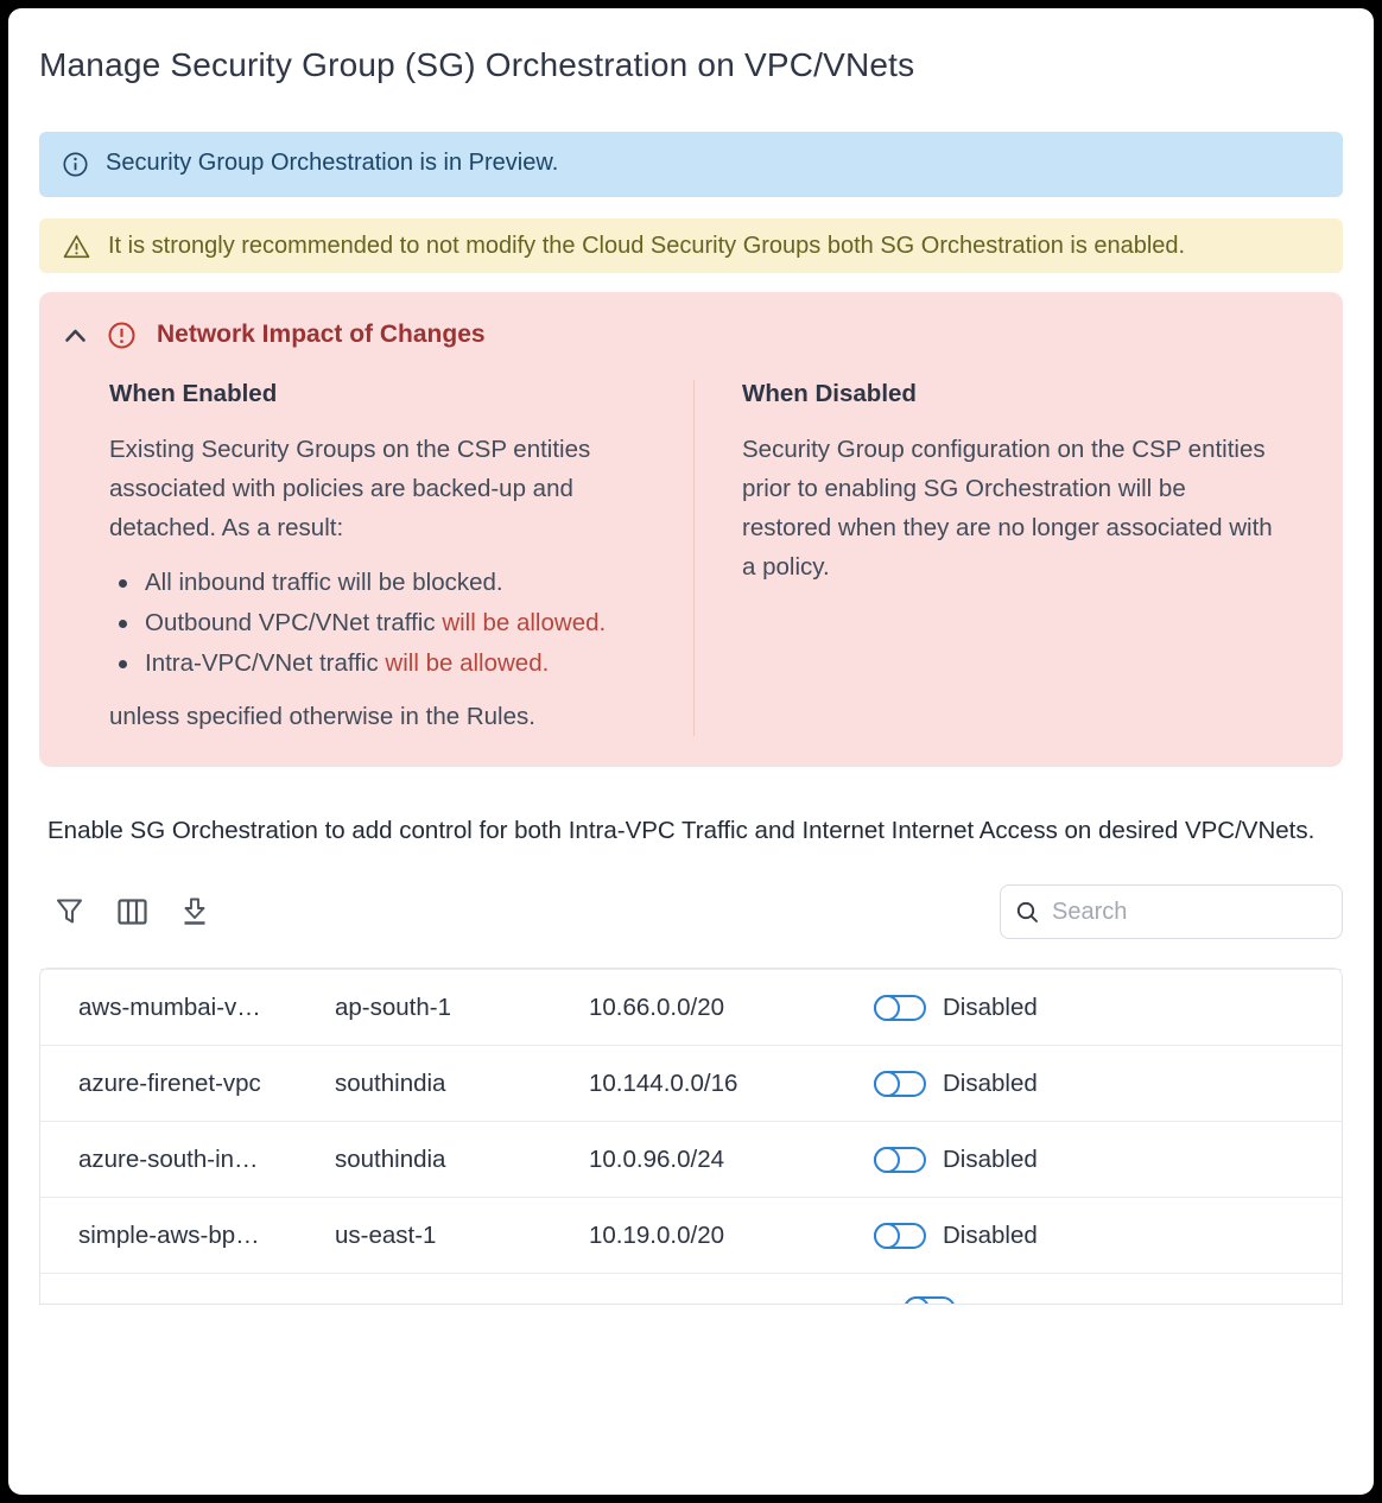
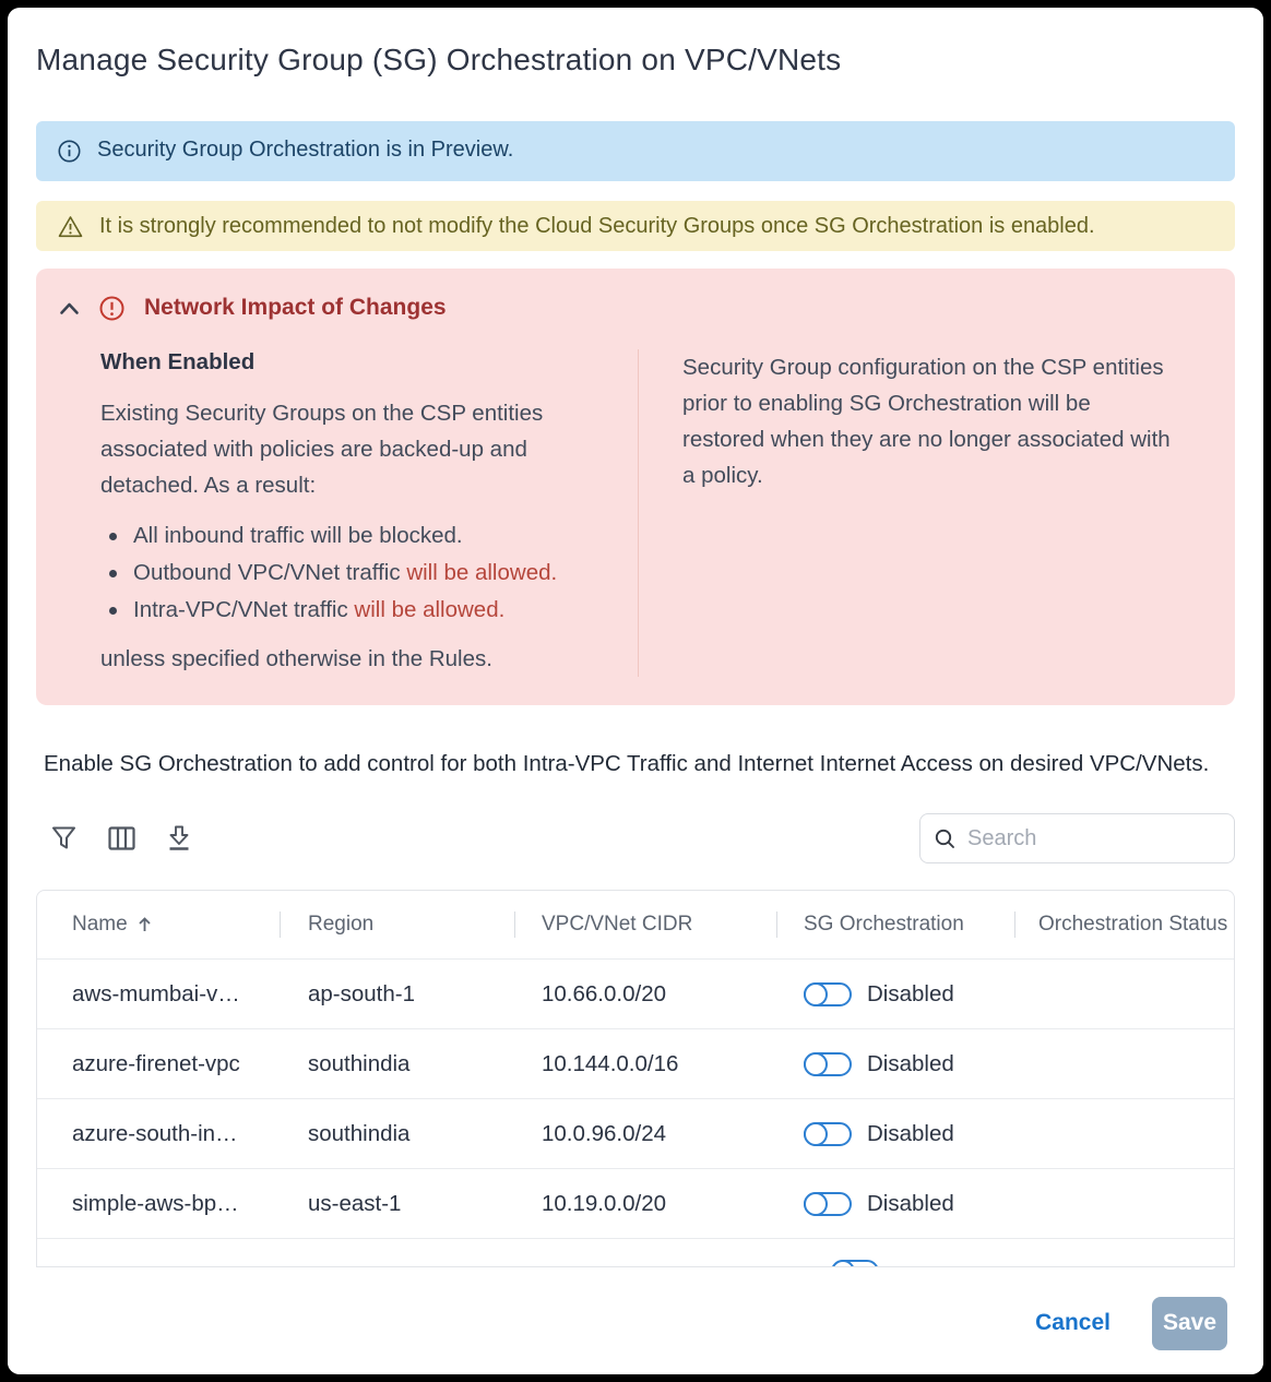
  Manage Security Group (SG) Orchestration on VPC/VNets
  Security Group Orchestration is in Preview.
- It is strongly recommended to not modify the Cloud Security Groups both SG Orchestration is enabled.
+ It is strongly recommended to not modify the Cloud Security Groups once SG Orchestration is enabled.
  Network Impact of Changes
  When Enabled
  Existing Security Groups on the CSP entities associated with policies are backed-up and detached. As a result:
  All inbound traffic will be blocked.
  Outbound VPC/VNet traffic will be allowed.
  Intra-VPC/VNet traffic will be allowed.
  unless specified otherwise in the Rules.
- When Disabled
  Security Group configuration on the CSP entities prior to enabling SG Orchestration will be restored when they are no longer associated with a policy.
  Enable SG Orchestration to add control for both Intra-VPC Traffic and Internet Internet Access on desired VPC/VNets.
  Search
+ Name
+ Region
+ VPC/VNet CIDR
+ SG Orchestration
+ Orchestration Status
  aws-mumbai-v…
  ap-south-1
  10.66.0.0/20
  Disabled
  azure-firenet-vpc
  southindia
  10.144.0.0/16
  Disabled
  azure-south-in…
  southindia
  10.0.96.0/24
  Disabled
  simple-aws-bp…
  us-east-1
  10.19.0.0/20
  Disabled
+ Cancel
+ Save
